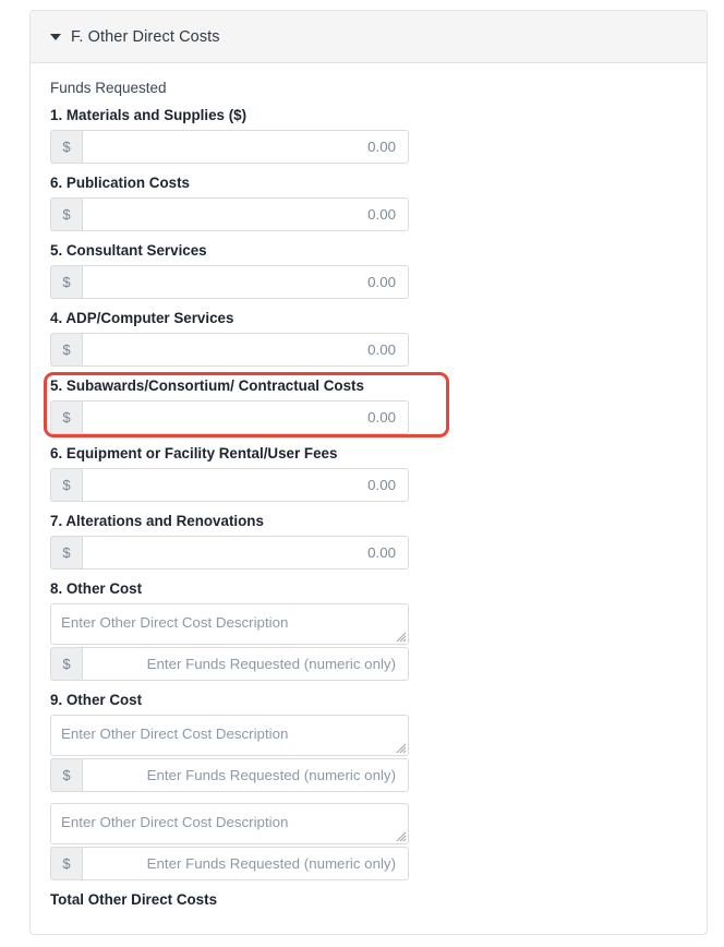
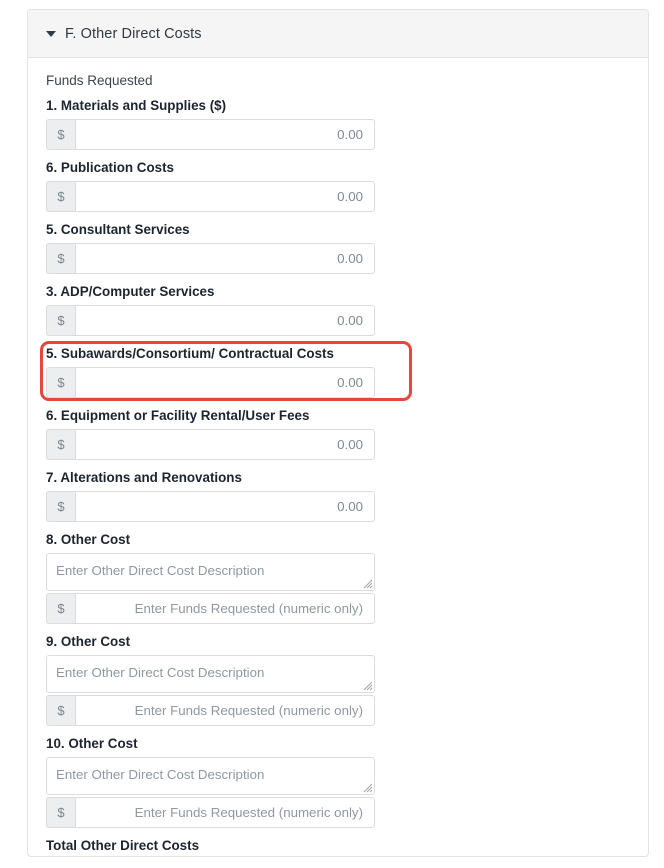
  F. Other Direct Costs
  Funds Requested
  1. Materials and Supplies ($)
  $
  0.00
  6. Publication Costs
  $
  0.00
  5. Consultant Services
  $
  0.00
- 4. ADP/Computer Services
+ 3. ADP/Computer Services
  $
  0.00
  5. Subawards/Consortium/ Contractual Costs
  $
  0.00
  6. Equipment or Facility Rental/User Fees
  $
  0.00
  7. Alterations and Renovations
  $
  0.00
  8. Other Cost
  Enter Other Direct Cost Description
  $
  Enter Funds Requested (numeric only)
  9. Other Cost
  Enter Other Direct Cost Description
  $
  Enter Funds Requested (numeric only)
+ 10. Other Cost
  Enter Other Direct Cost Description
  $
  Enter Funds Requested (numeric only)
  Total Other Direct Costs
